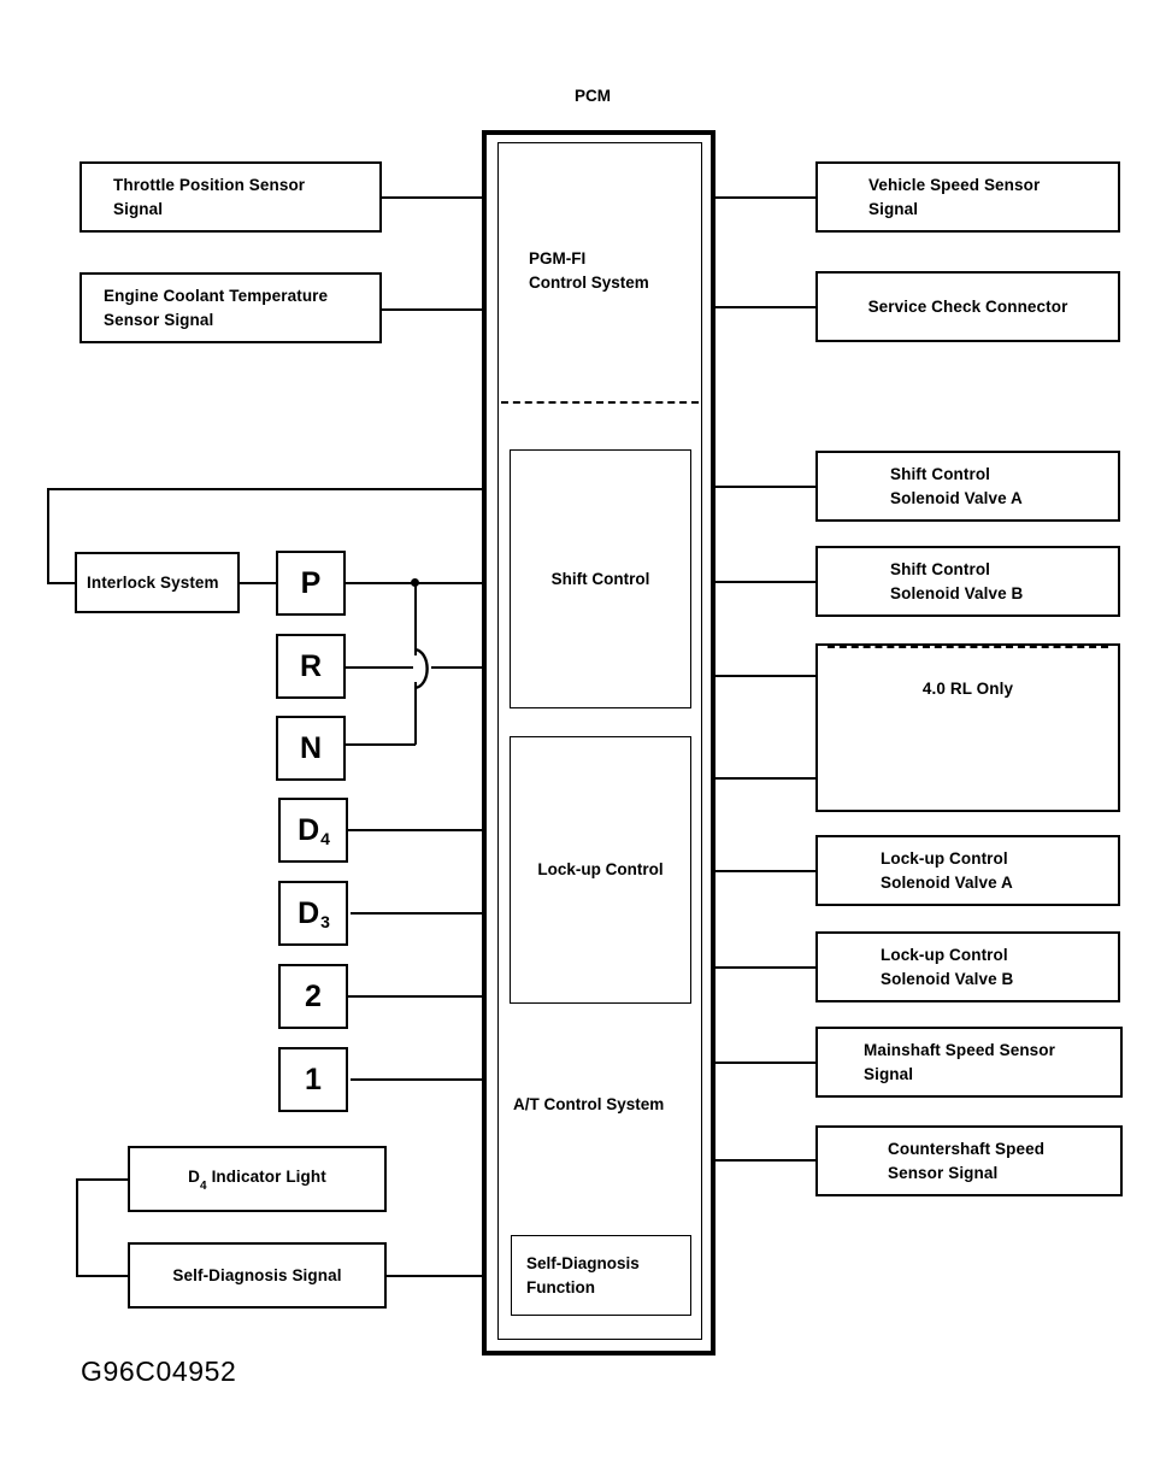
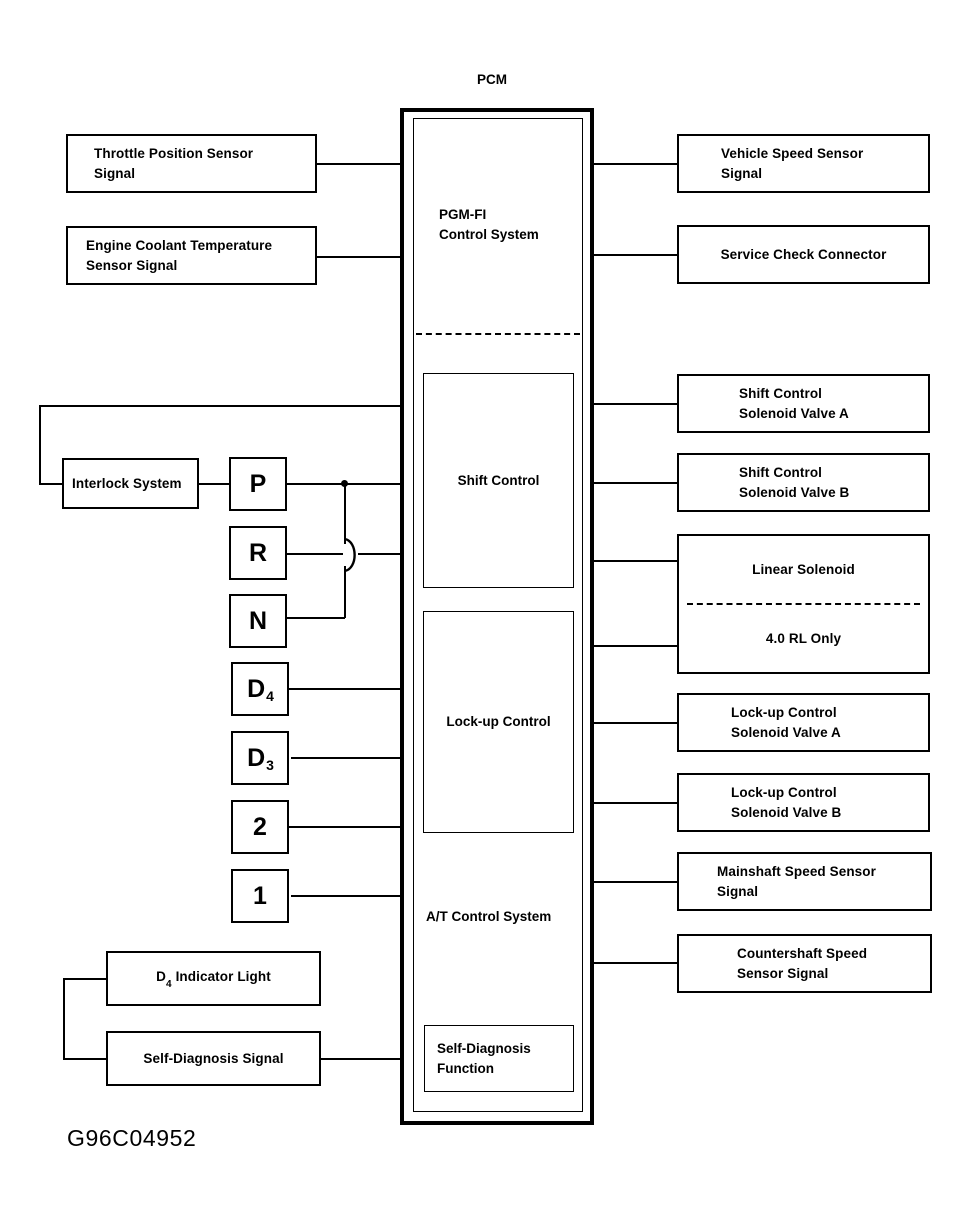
  PCM
  PGM-FI
  Control System
  Shift Control
  Lock-up Control
  A/T Control System
  Self-Diagnosis
  Function
  Throttle Position Sensor
  Signal
  Engine Coolant Temperature
  Sensor Signal
  Interlock System
  D4 Indicator Light
  Self-Diagnosis Signal
  P
  R
  N
  D4
  D3
  2
  1
  Vehicle Speed Sensor
  Signal
  Service Check Connector
  Shift Control
  Solenoid Valve A
  Shift Control
  Solenoid Valve B
+ Linear Solenoid
  4.0 RL Only
  Lock-up Control
  Solenoid Valve A
  Lock-up Control
  Solenoid Valve B
  Mainshaft Speed Sensor
  Signal
  Countershaft Speed
  Sensor Signal
  G96C04952
